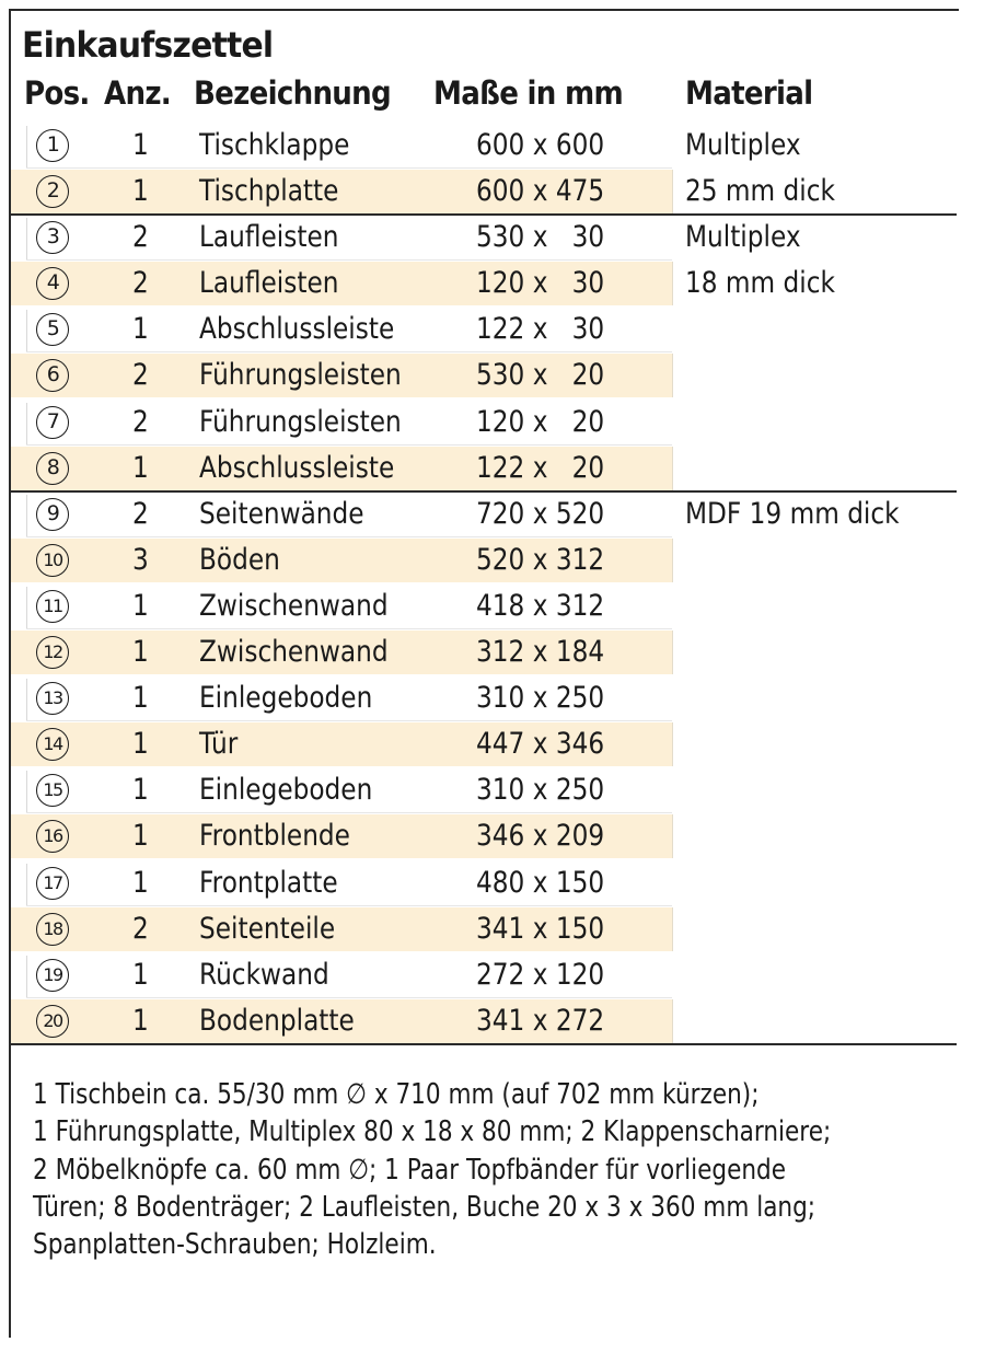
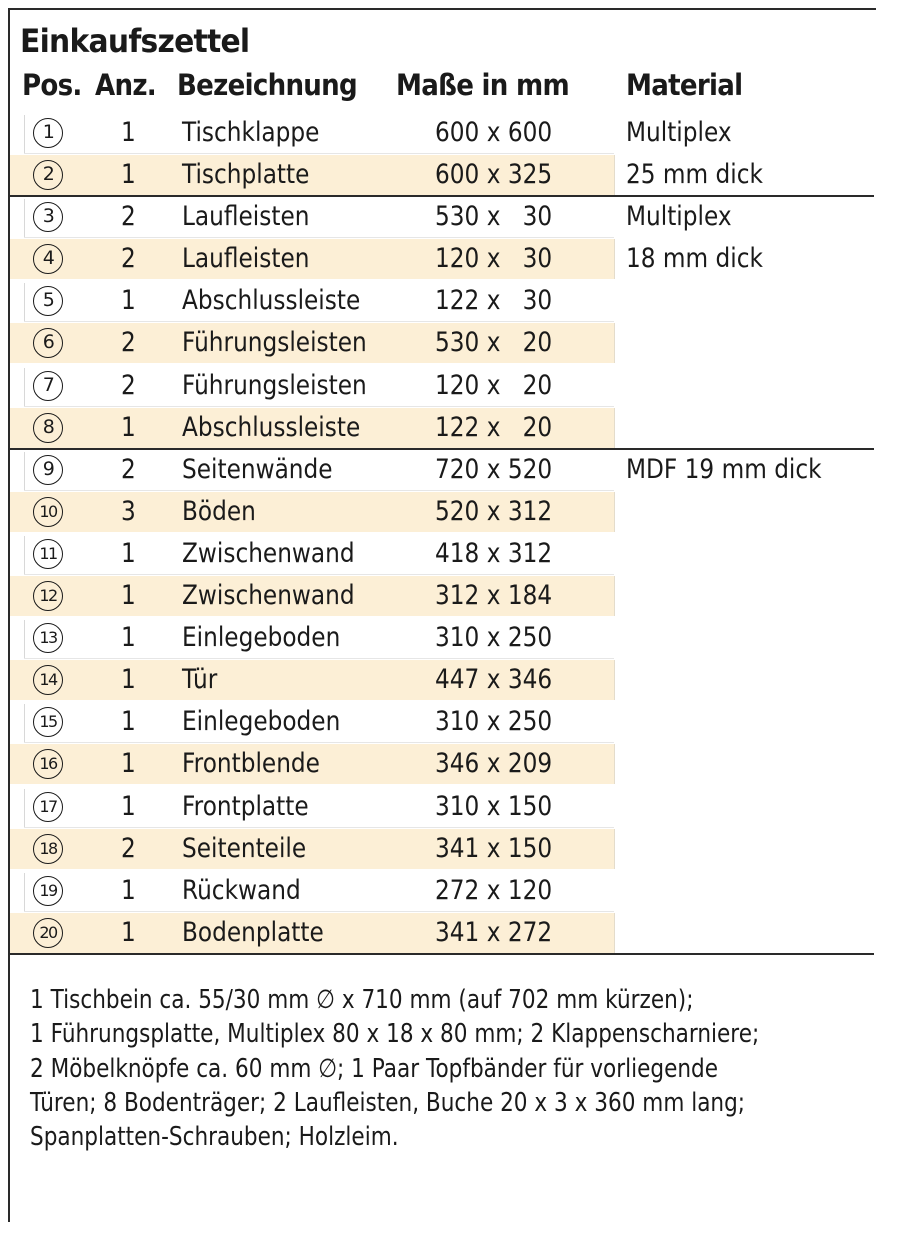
  Einkaufszettel
  Pos.
  Anz.
  Bezeichnung
  Maße in mm
  Material
  1
  1
  Tischklappe
  600 x 600
  Multiplex
  2
  1
  Tischplatte
- 600 x 475
+ 600 x 325
  25 mm dick
  3
  2
  Laufleisten
  530 x 30
  Multiplex
  4
  2
  Laufleisten
  120 x 30
  18 mm dick
  5
  1
  Abschlussleiste
  122 x 30
  6
  2
  Führungsleisten
  530 x 20
  7
  2
  Führungsleisten
  120 x 20
  8
  1
  Abschlussleiste
  122 x 20
  9
  2
  Seitenwände
  720 x 520
  MDF 19 mm dick
  10
  3
  Böden
  520 x 312
  11
  1
  Zwischenwand
  418 x 312
  12
  1
  Zwischenwand
  312 x 184
  13
  1
  Einlegeboden
  310 x 250
  14
  1
  Tür
  447 x 346
  15
  1
  Einlegeboden
  310 x 250
  16
  1
  Frontblende
  346 x 209
  17
  1
  Frontplatte
- 480 x 150
+ 310 x 150
  18
  2
  Seitenteile
  341 x 150
  19
  1
  Rückwand
  272 x 120
  20
  1
  Bodenplatte
  341 x 272
  1 Tischbein ca. 55/30 mm ∅ x 710 mm (auf 702 mm kürzen);
  1 Führungsplatte, Multiplex 80 x 18 x 80 mm; 2 Klappenscharniere;
  2 Möbelknöpfe ca. 60 mm ∅; 1 Paar Topfbänder für vorliegende
  Türen; 8 Bodenträger; 2 Laufleisten, Buche 20 x 3 x 360 mm lang;
  Spanplatten-Schrauben; Holzleim.
